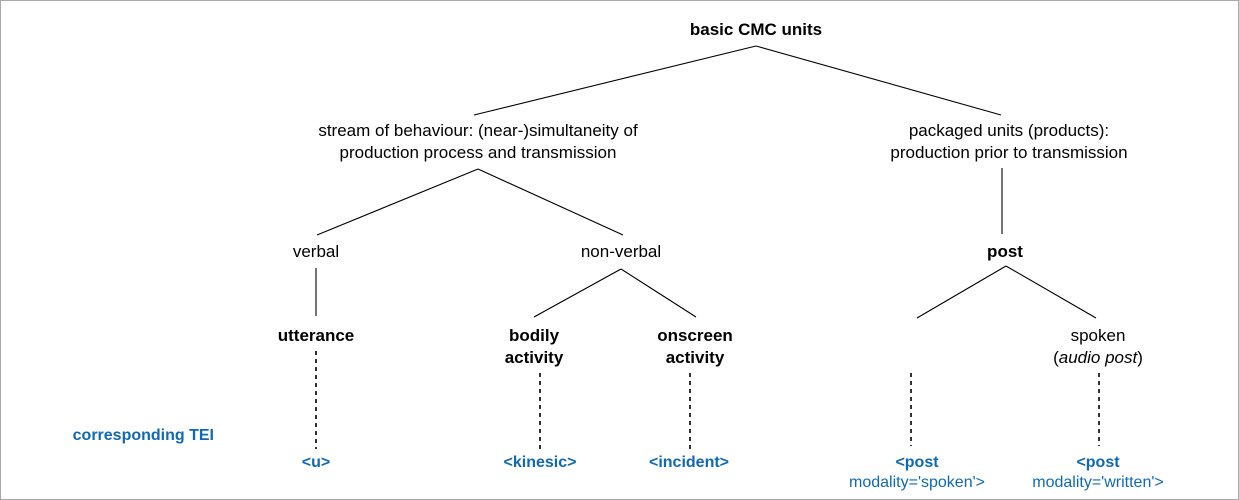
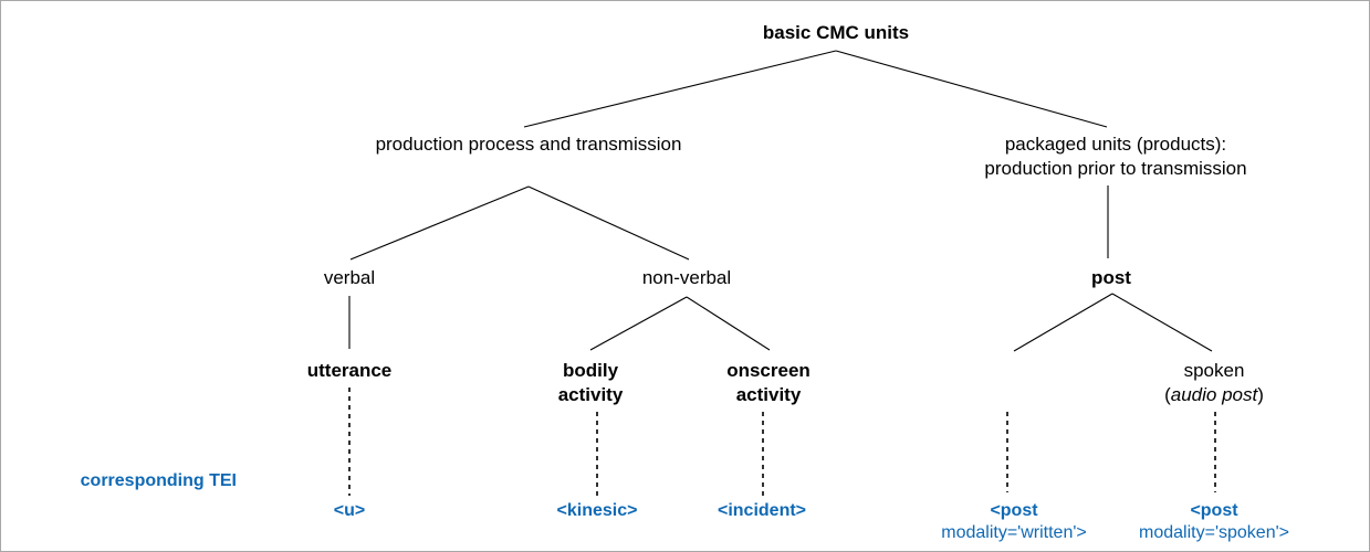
  basic CMC units
- stream of behaviour: (near-)simultaneity of
  production process and transmission
  packaged units (products):
  production prior to transmission
  verbal
  non-verbal
  post
  utterance
  bodily
  activity
  onscreen
  activity
  spoken
  (audio post)
  corresponding TEI
  <u>
  <kinesic>
  <incident>
  <post
- modality='spoken'>
+ modality='written'>
  <post
- modality='written'>
+ modality='spoken'>
